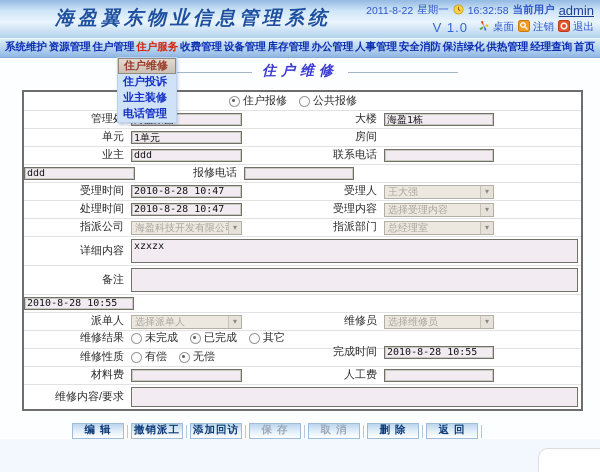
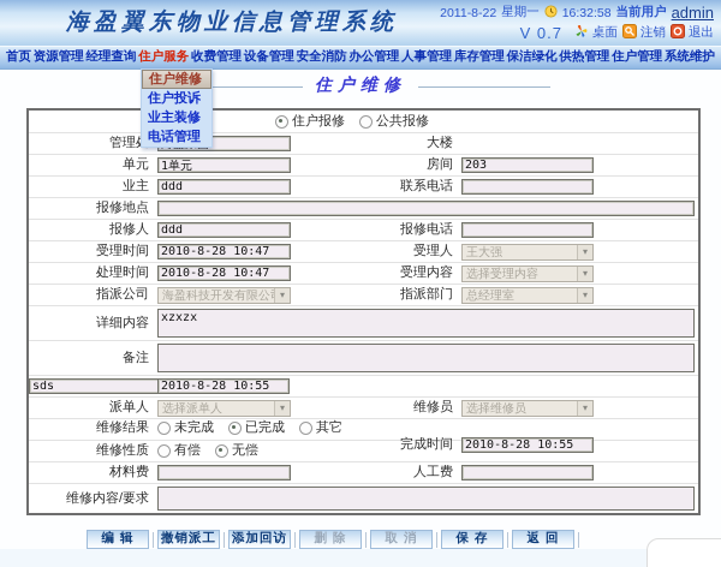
  海盈翼东物业信息管理系统
  2011-8-22
  星期一
  16:32:58
  当前用户
  admin
- V 1.0
+ V 0.7
  桌面
  注销
  退出
- 系统维护
+ 首页
  资源管理
- 住户管理
+ 经理查询
  住户服务
  收费管理
  设备管理
- 库存管理
+ 安全消防
  办公管理
  人事管理
- 安全消防
+ 库存管理
  保洁绿化
  供热管理
- 经理查询
+ 住户管理
- 首页
+ 系统维护
  住户维修
  住户投诉
  业主装修
  电话管理
  住户维修
  住户报修
  公共报修
  大楼
- 海盈1栋
  单元
  1单元
  房间
+ 203
  业主
  ddd
  联系电话
+ 报修地点
+ 报修人
  ddd
  报修电话
  受理时间
  2010-8-28 10:47
  受理人
  王大强
  ▾
  处理时间
  2010-8-28 10:47
  受理内容
  选择受理内容
  ▾
  指派公司
  海盈科技开发有限公
  ▾
  指派部门
  总经理室
  ▾
  详细内容
  xzxzx
  备注
+ sds
  2010-8-28 10:55
  派单人
  选择派单人
  ▾
  维修员
  选择维修员
  ▾
  维修结果
  未完成
  已完成
  其它
  完成时间
  2010-8-28 10:55
  维修性质
  有偿
  无偿
  材料费
  人工费
  维修内容/要求
  编 辑
  撤销派工
  添加回访
- 保 存
+ 删 除
  取 消
- 删 除
+ 保 存
  返 回
